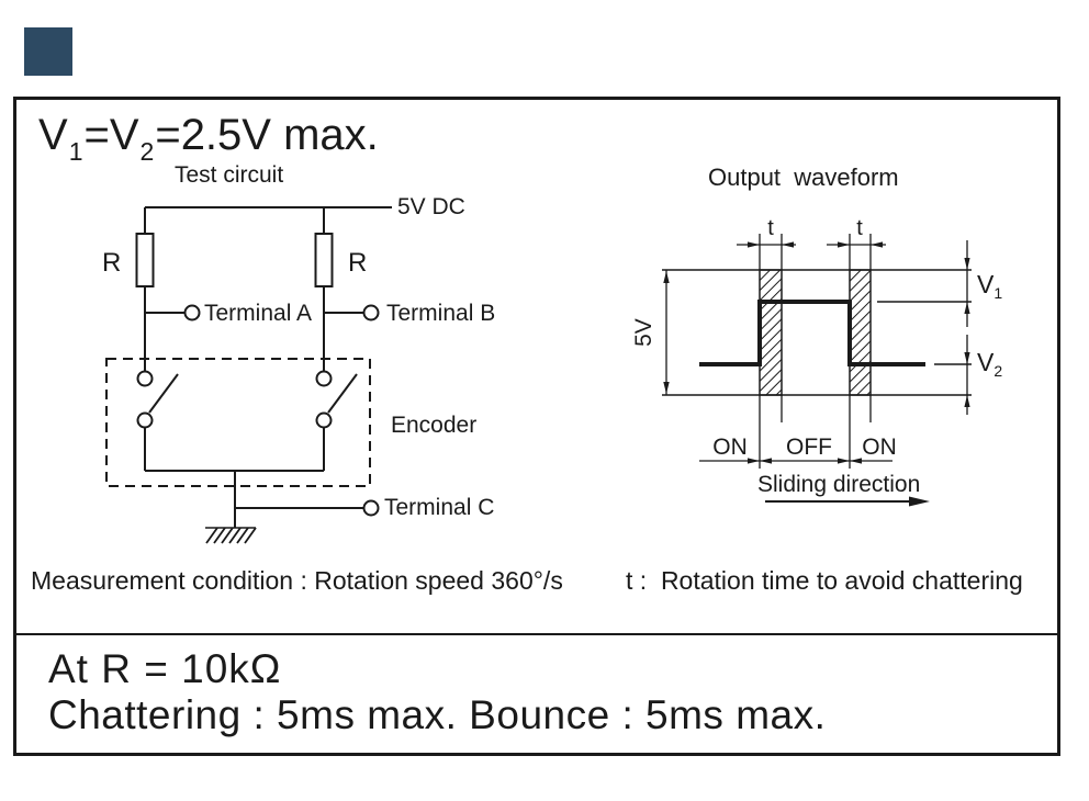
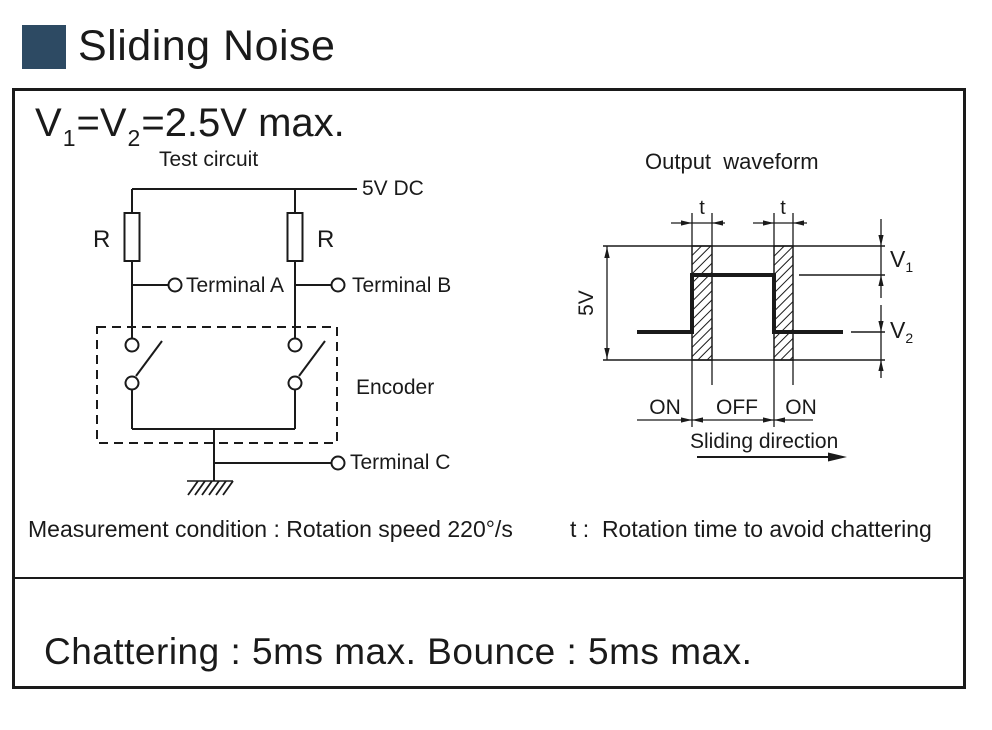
+ Sliding Noise
  V1=V2=2.5V max.
  Test circuit
  5V DC
  R
  R
  Terminal A
  Terminal B
  Encoder
  Terminal C
  Output waveform
  t
  t
  V1
  V2
  ON
  OFF
  ON
  Sliding direction
- Measurement condition : Rotation speed 360°/s
+ Measurement condition : Rotation speed 220°/s
  t : Rotation time to avoid chattering
- At R = 10kΩ
  Chattering : 5ms max. Bounce : 5ms max.
